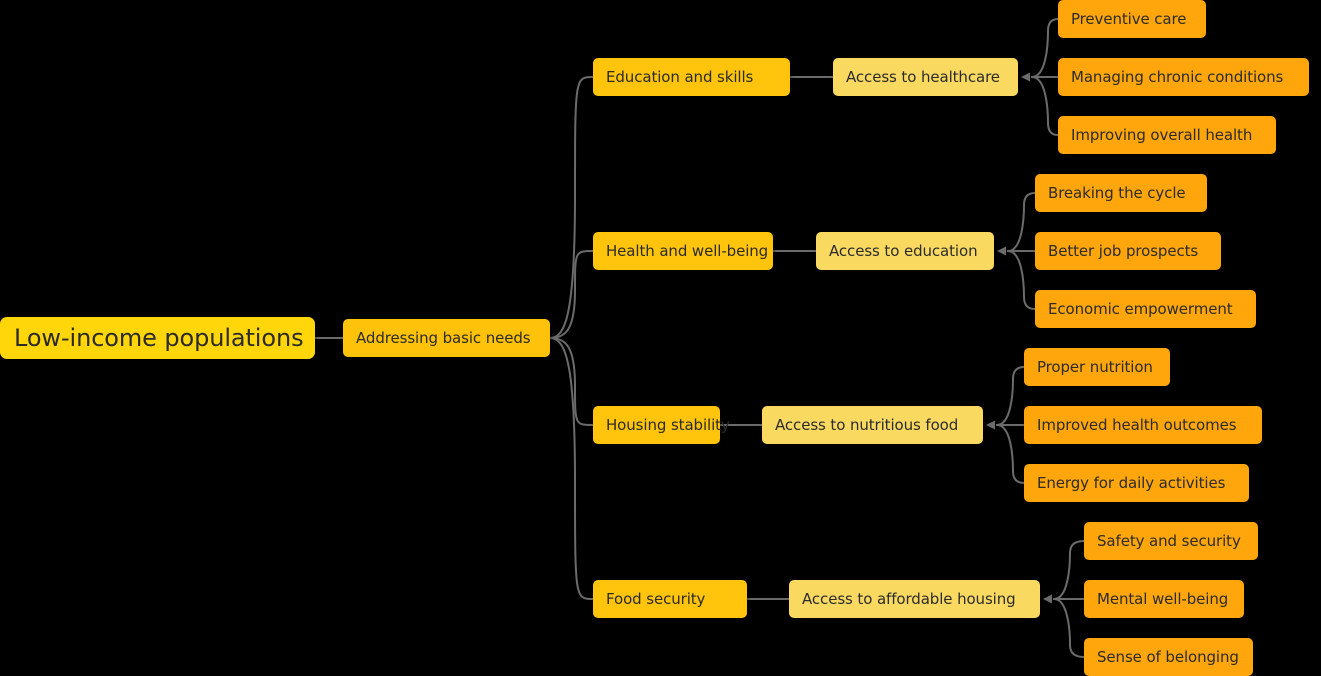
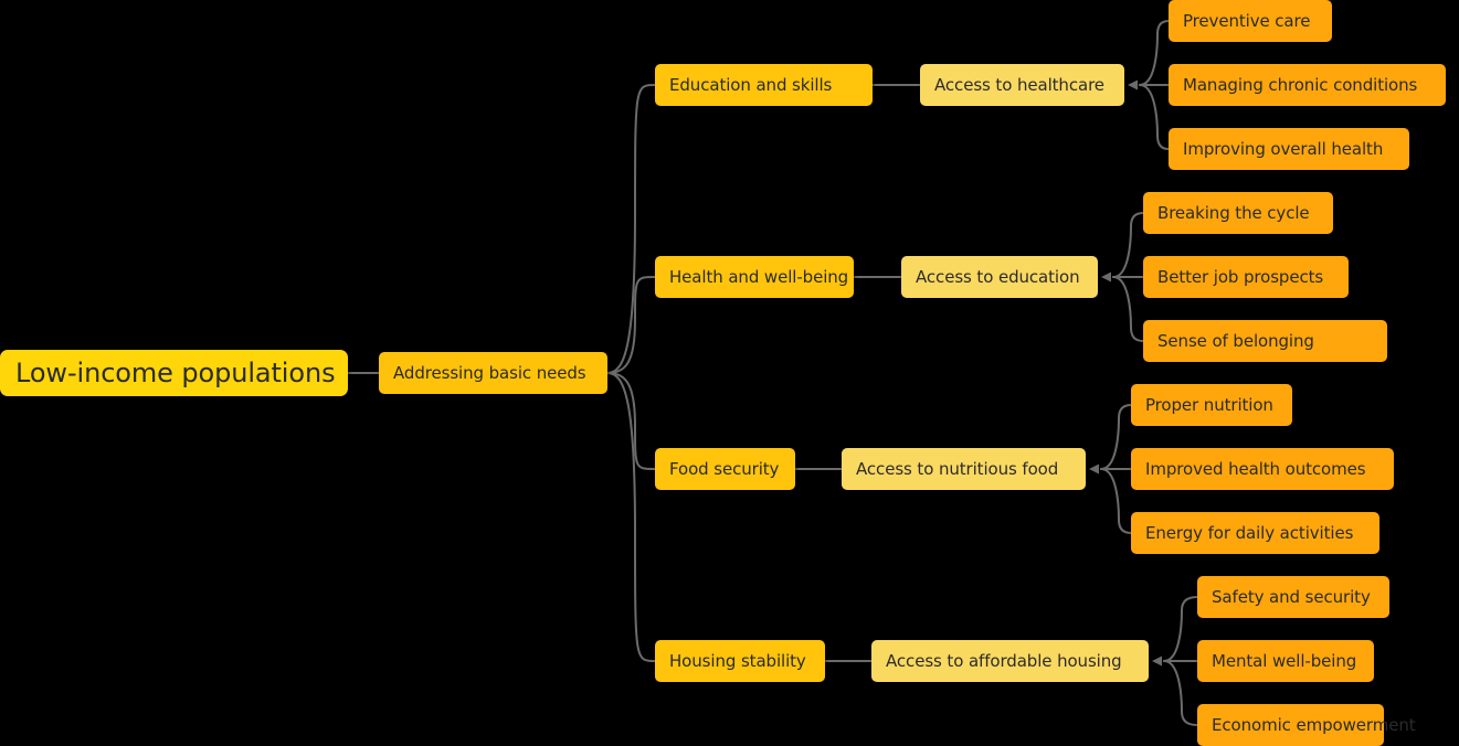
  Low-income populations
  Addressing basic needs
  Education and skills
  Access to healthcare
  Preventive care
  Managing chronic conditions
  Improving overall health
  Health and well-being
  Access to education
  Breaking the cycle
  Better job prospects
- Economic empowerment
+ Sense of belonging
- Housing stability
+ Food security
  Access to nutritious food
  Proper nutrition
  Improved health outcomes
  Energy for daily activities
- Food security
+ Housing stability
  Access to affordable housing
  Safety and security
  Mental well-being
- Sense of belonging
+ Economic empowerment
